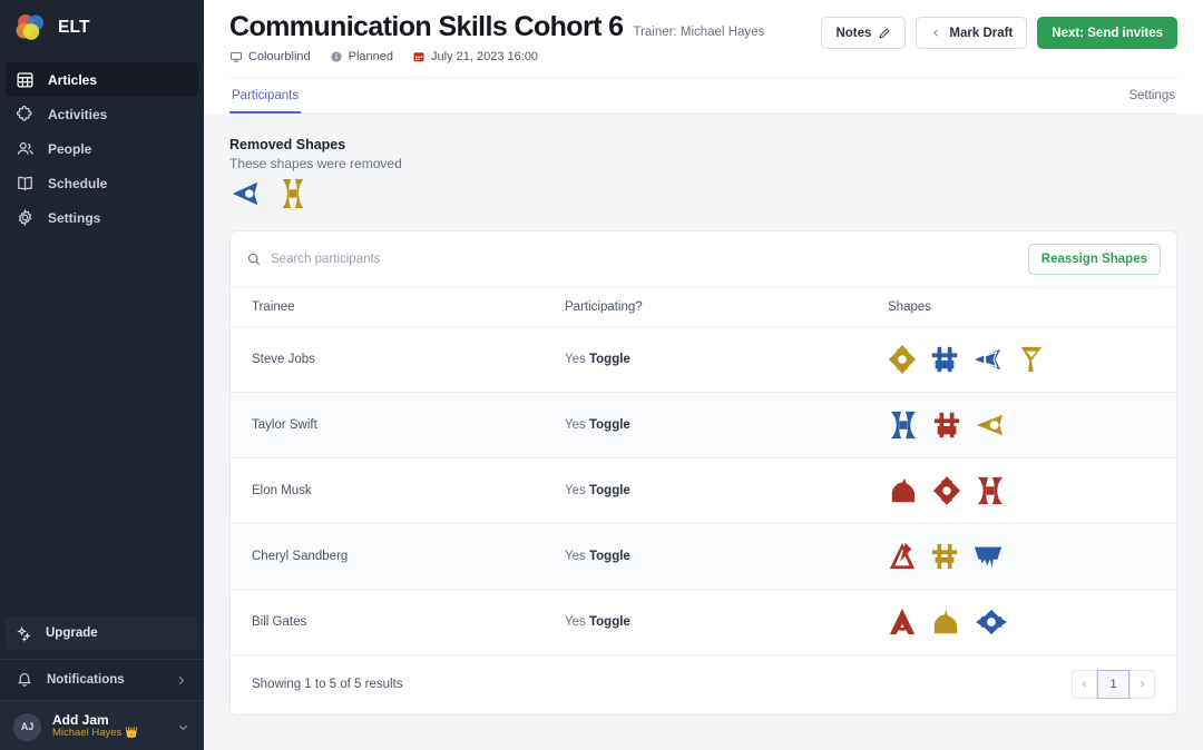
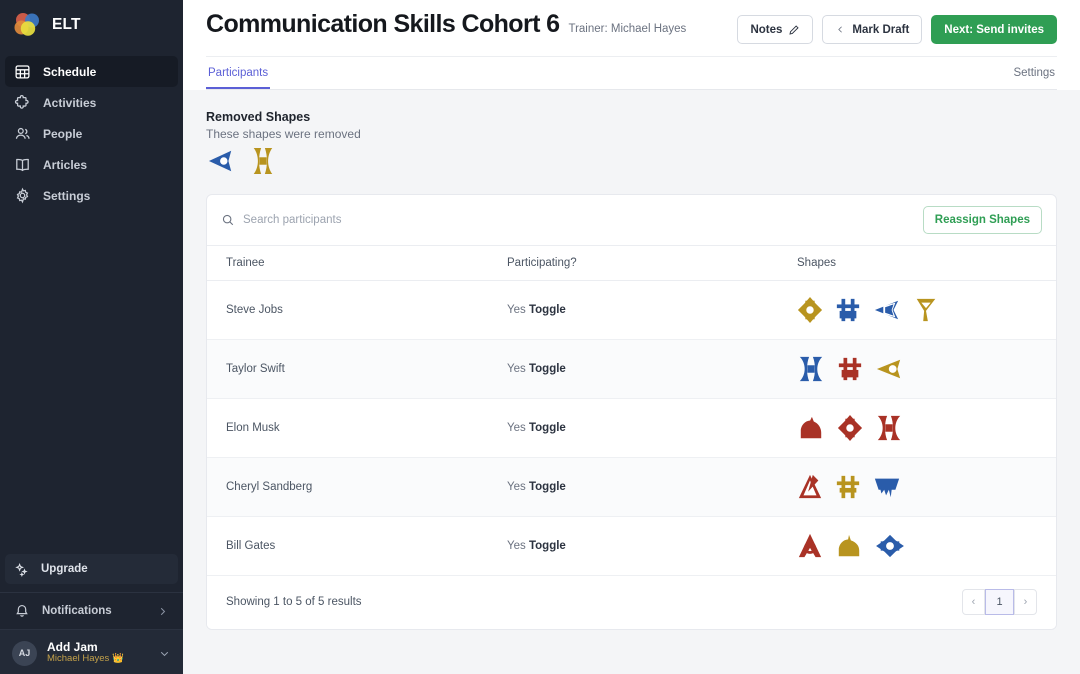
  ELT
- Articles
+ Schedule
  Activities
  People
- Schedule
+ Articles
  Settings
  Upgrade
  Notifications
  AJ
  Add Jam
  Michael Hayes 👑
  Communication Skills Cohort 6
  Trainer: Michael Hayes
- Colourblind
- Planned
- July 21, 2023 16:00
  Notes
  Mark Draft
  Next: Send invites
  Participants
  Settings
  Removed Shapes
  These shapes were removed
  Search participants
  Reassign Shapes
  Trainee	Participating?	Shapes
  Steve Jobs	Yes Toggle
  Taylor Swift	Yes Toggle
  Elon Musk	Yes Toggle
  Cheryl Sandberg	Yes Toggle
  Bill Gates	Yes Toggle
  Showing 1 to 5 of 5 results
  ‹
  1
  ›
